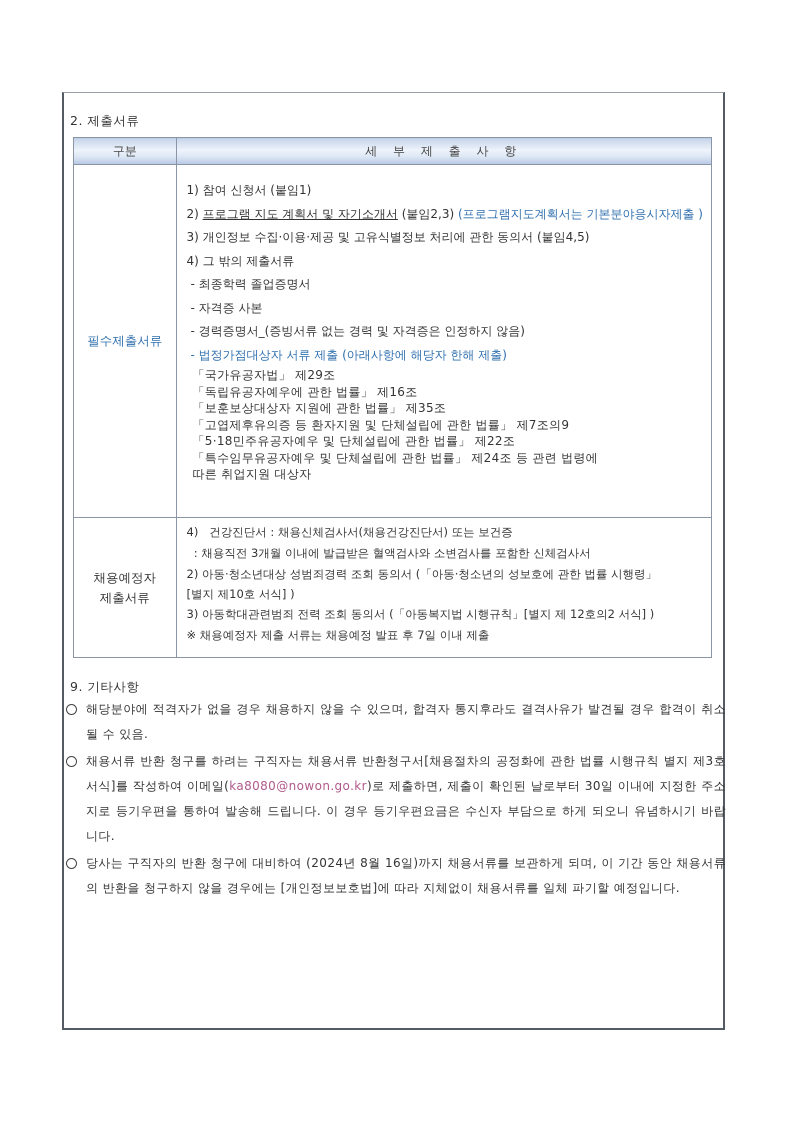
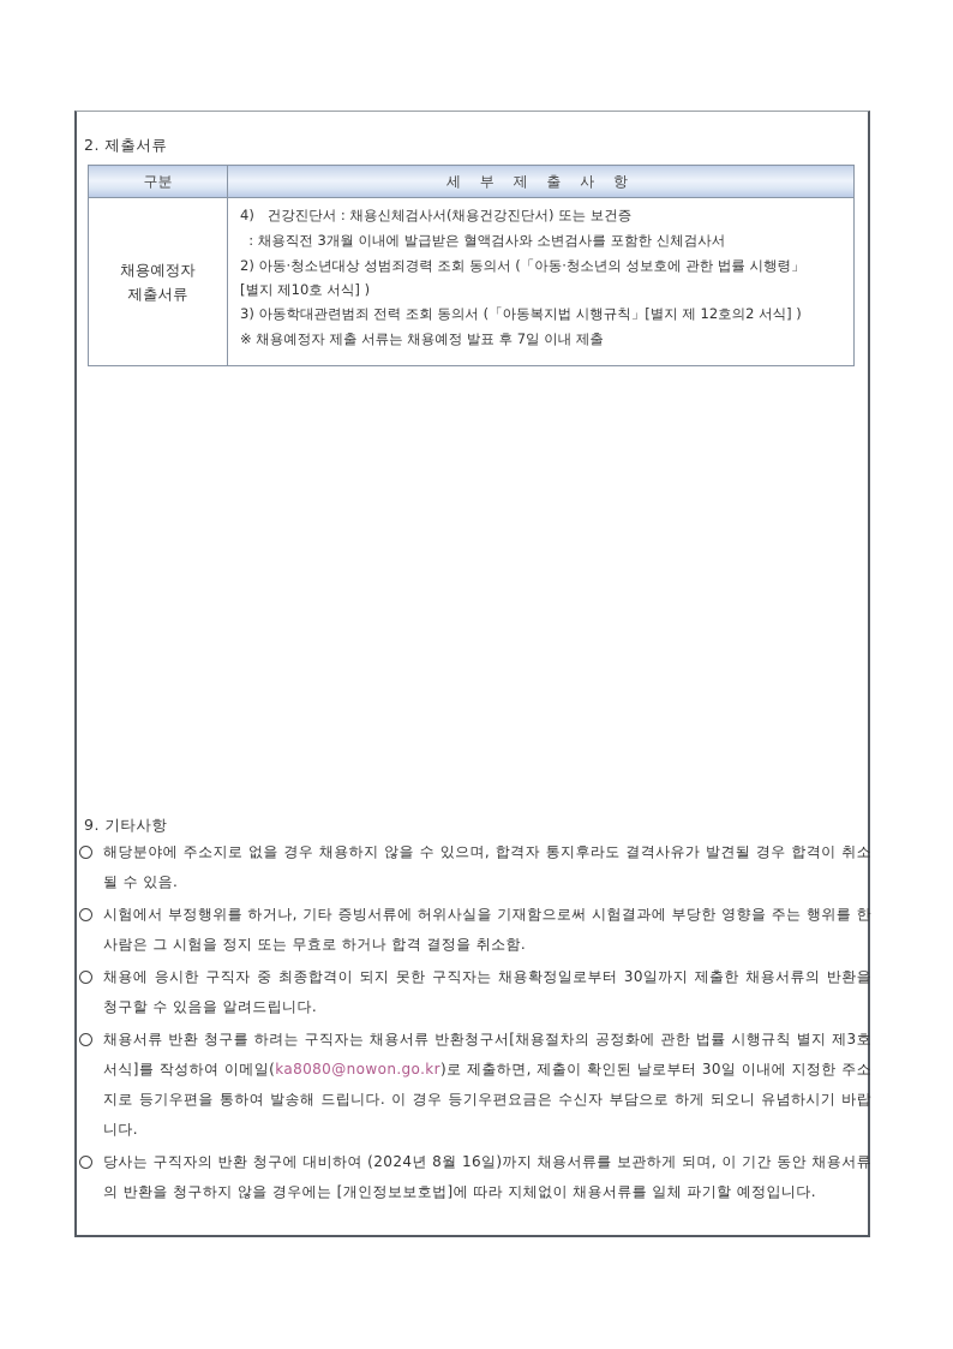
  2. 제출서류
  구분	세 부 제 출 사 항
- 필수제출서류	1) 참여 신청서 (붙임1) 2) 프로그램 지도 계획서 및 자기소개서 (붙임2,3) (프로그램지도계획서는 기본분야응시자제출 ) 3) 개인정보 수집·이용·제공 및 고유식별정보 처리에 관한 동의서 (붙임4,5) 4) 그 밖의 제출서류 - 최종학력 졸업증명서 - 자격증 사본 - 경력증명서_(증빙서류 없는 경력 및 자격증은 인정하지 않음) - 법정가점대상자 서류 제출 (아래사항에 해당자 한해 제출) 「국가유공자법」 제29조 「독립유공자예우에 관한 법률」 제16조 「보훈보상대상자 지원에 관한 법률」 제35조 「고엽제후유의증 등 환자지원 및 단체설립에 관한 법률」 제7조의9 「5·18민주유공자예우 및 단체설립에 관한 법률」 제22조 「특수임무유공자예우 및 단체설립에 관한 법률」 제24조 등 관련 법령에 따른 취업지원 대상자
  채용예정자 제출서류	4) 건강진단서 : 채용신체검사서(채용건강진단서) 또는 보건증 : 채용직전 3개월 이내에 발급받은 혈액검사와 소변검사를 포함한 신체검사서 2) 아동·청소년대상 성범죄경력 조회 동의서 (「아동·청소년의 성보호에 관한 법률 시행령」 [별지 제10호 서식] ) 3) 아동학대관련범죄 전력 조회 동의서 (「아동복지법 시행규칙」[별지 제 12호의2 서식] ) ※ 채용예정자 제출 서류는 채용예정 발표 후 7일 이내 제출
  9. 기타사항
- 해당분야에 적격자가 없을 경우 채용하지 않을 수 있으며, 합격자 통지후라도 결격사유가 발견될 경우 합격이 취소될 수 있음.
+ 해당분야에 주소지로 없을 경우 채용하지 않을 수 있으며, 합격자 통지후라도 결격사유가 발견될 경우 합격이 취소될 수 있음.
+ 시험에서 부정행위를 하거나, 기타 증빙서류에 허위사실을 기재함으로써 시험결과에 부당한 영향을 주는 행위를 한 사람은 그 시험을 정지 또는 무효로 하거나 합격 결정을 취소함.
+ 채용에 응시한 구직자 중 최종합격이 되지 못한 구직자는 채용확정일로부터 30일까지 제출한 채용서류의 반환을 청구할 수 있음을 알려드립니다.
  채용서류 반환 청구를 하려는 구직자는 채용서류 반환청구서[채용절차의 공정화에 관한 법률 시행규칙 별지 제3호 서식]를 작성하여 이메일(ka8080@nowon.go.kr)로 제출하면, 제출이 확인된 날로부터 30일 이내에 지정한 주소지로 등기우편을 통하여 발송해 드립니다. 이 경우 등기우편요금은 수신자 부담으로 하게 되오니 유념하시기 바랍니다.
  당사는 구직자의 반환 청구에 대비하여 (2024년 8월 16일)까지 채용서류를 보관하게 되며, 이 기간 동안 채용서류의 반환을 청구하지 않을 경우에는 [개인정보보호법]에 따라 지체없이 채용서류를 일체 파기할 예정입니다.
